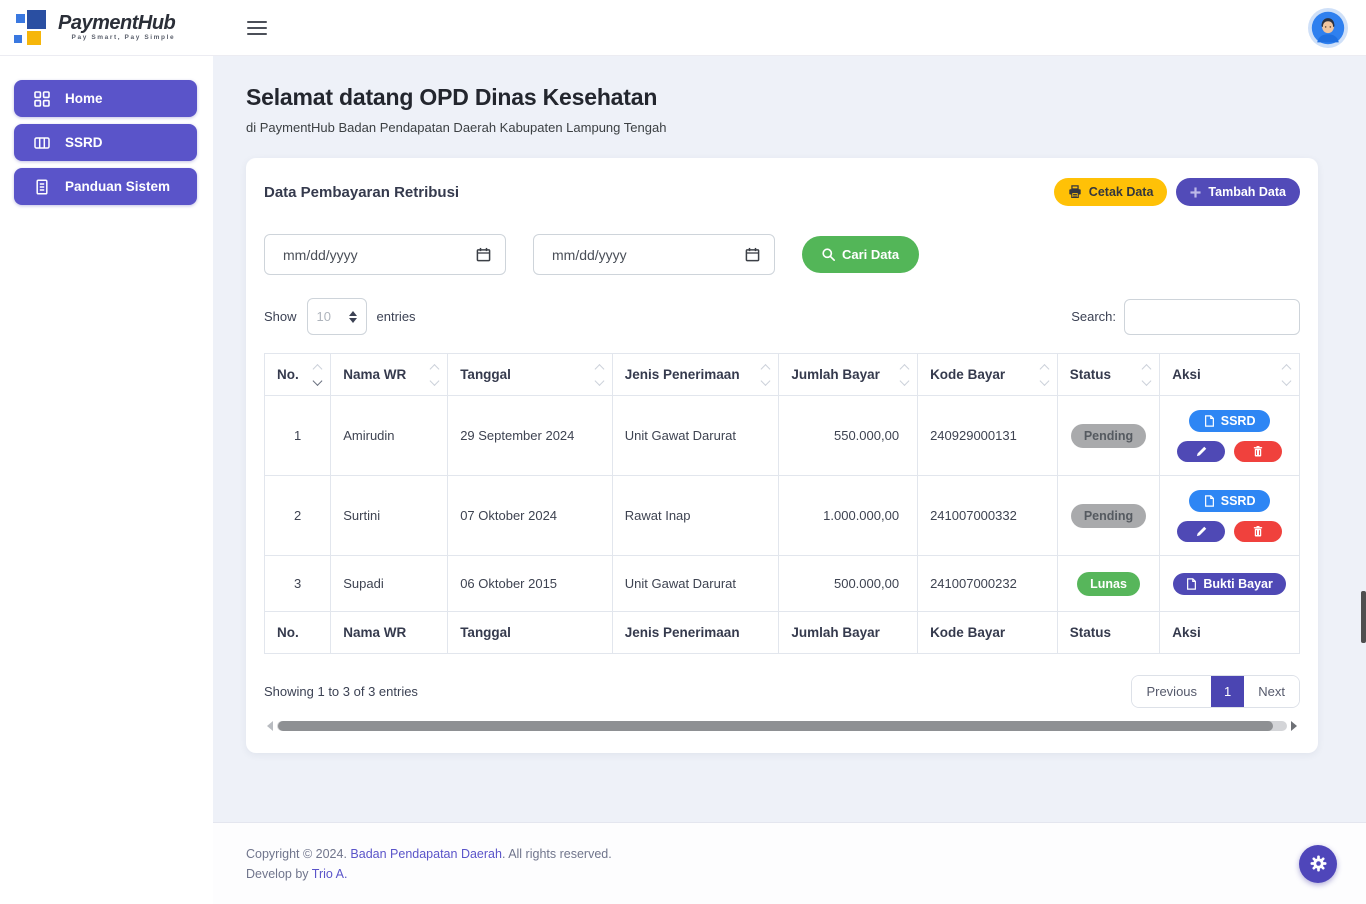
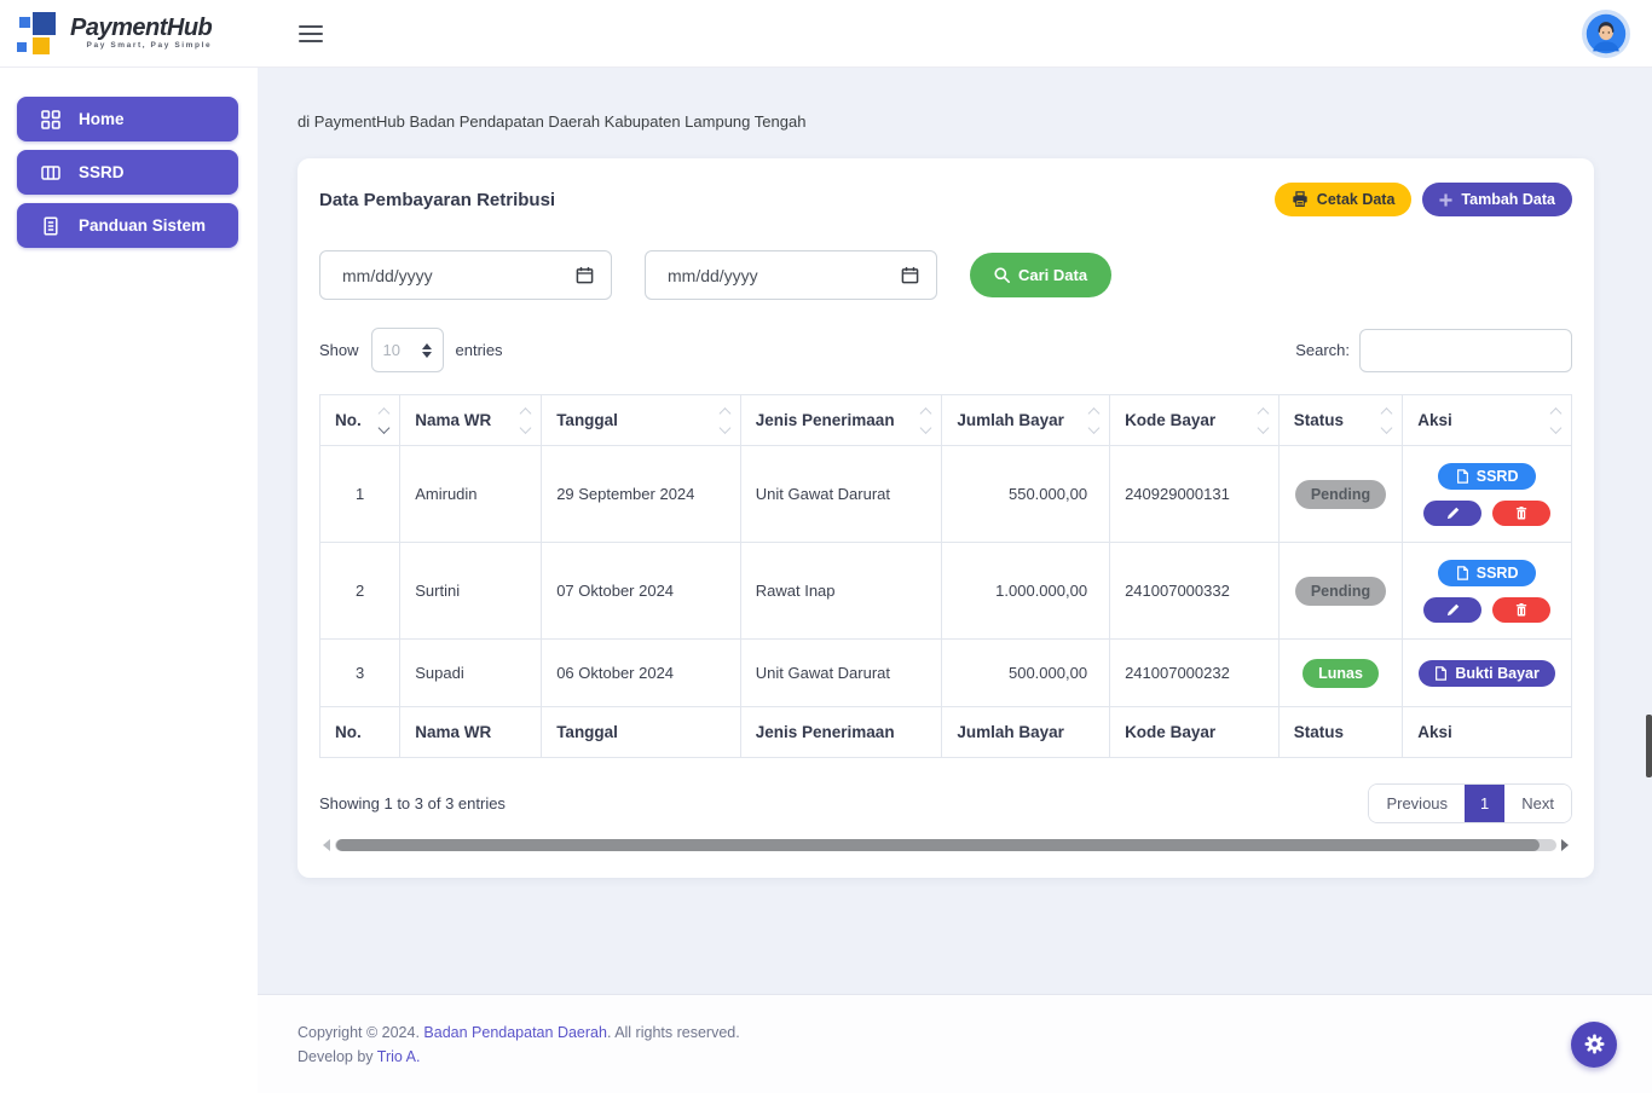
  PaymentHub
  Home
  SSRD
  Panduan Sistem
- Selamat datang OPD Dinas Kesehatan
  di PaymentHub Badan Pendapatan Daerah Kabupaten Lampung Tengah
  Data Pembayaran Retribusi
  Cetak Data
  Tambah Data
  mm/dd/yyyy
  mm/dd/yyyy
  Cari Data
  Show
  10
  entries
  Search:
  No.	Nama WR	Tanggal	Jenis Penerimaan	Jumlah Bayar	Kode Bayar	Status	Aksi
  1	Amirudin	29 September 2024	Unit Gawat Darurat	550.000,00	240929000131	Pending	SSRD
  2	Surtini	07 Oktober 2024	Rawat Inap	1.000.000,00	241007000332	Pending	SSRD
- 3	Supadi	06 Oktober 2015	Unit Gawat Darurat	500.000,00	241007000232	Lunas	Bukti Bayar
+ 3	Supadi	06 Oktober 2024	Unit Gawat Darurat	500.000,00	241007000232	Lunas	Bukti Bayar
  No.	Nama WR	Tanggal	Jenis Penerimaan	Jumlah Bayar	Kode Bayar	Status	Aksi
  Showing 1 to 3 of 3 entries
  Previous
  1
  Next
  Copyright © 2024. Badan Pendapatan Daerah. All rights reserved.
  Develop by Trio A.
